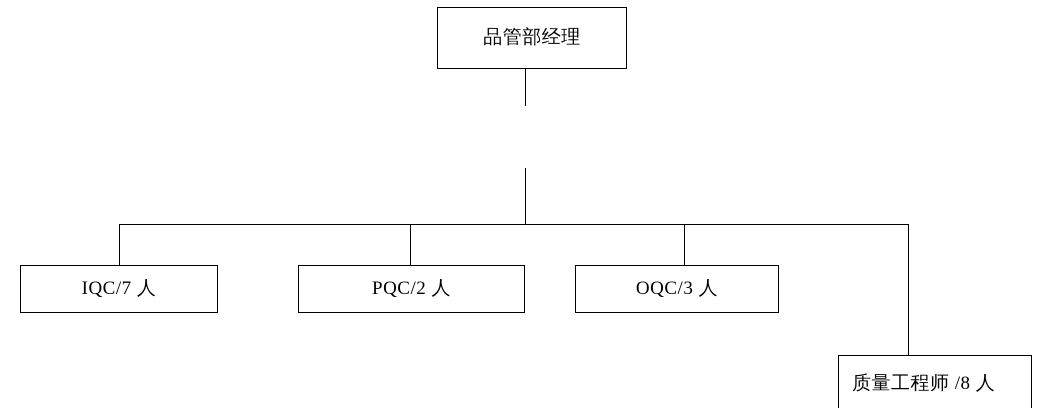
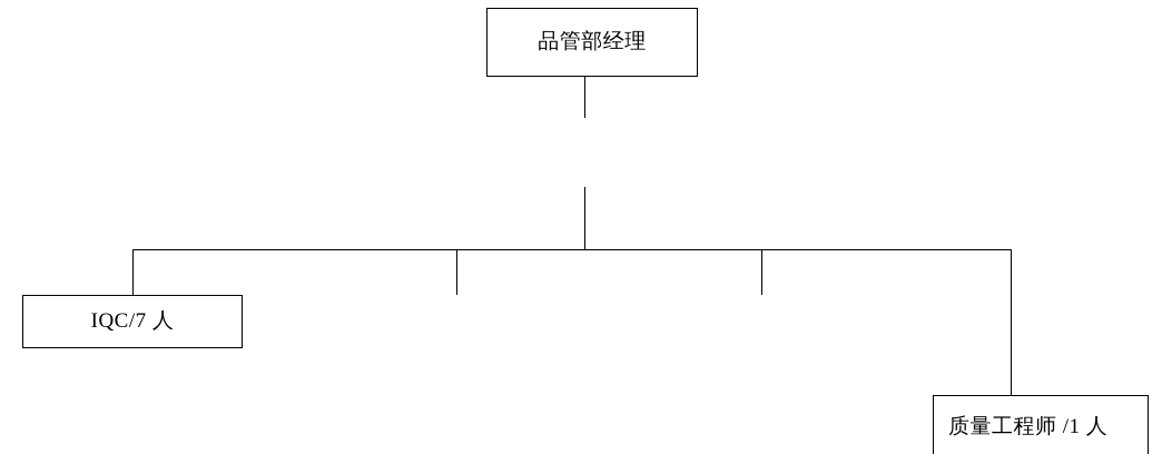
  品管部经理
  IQC/7 人
- PQC/2 人
- OQC/3 人
- 质量工程师 /8 人
+ 质量工程师 /1 人
